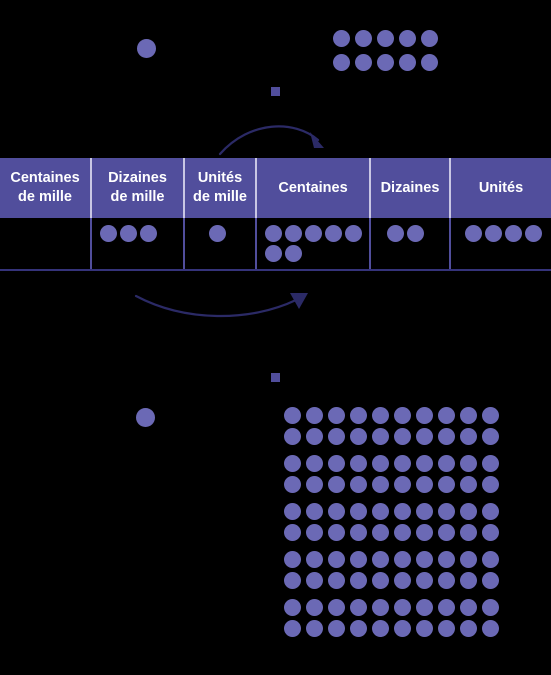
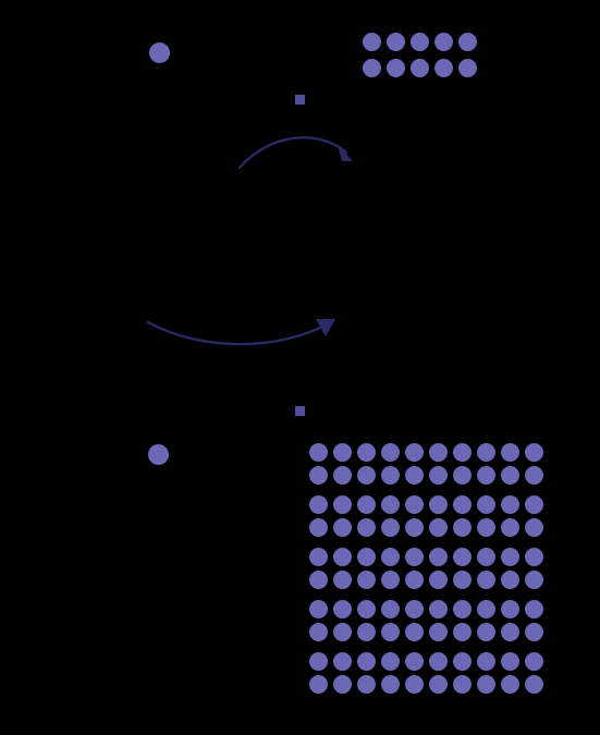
- Centaines de mille	Dizaines de mille	Unités de mille	Centaines	Dizaines	Unités
